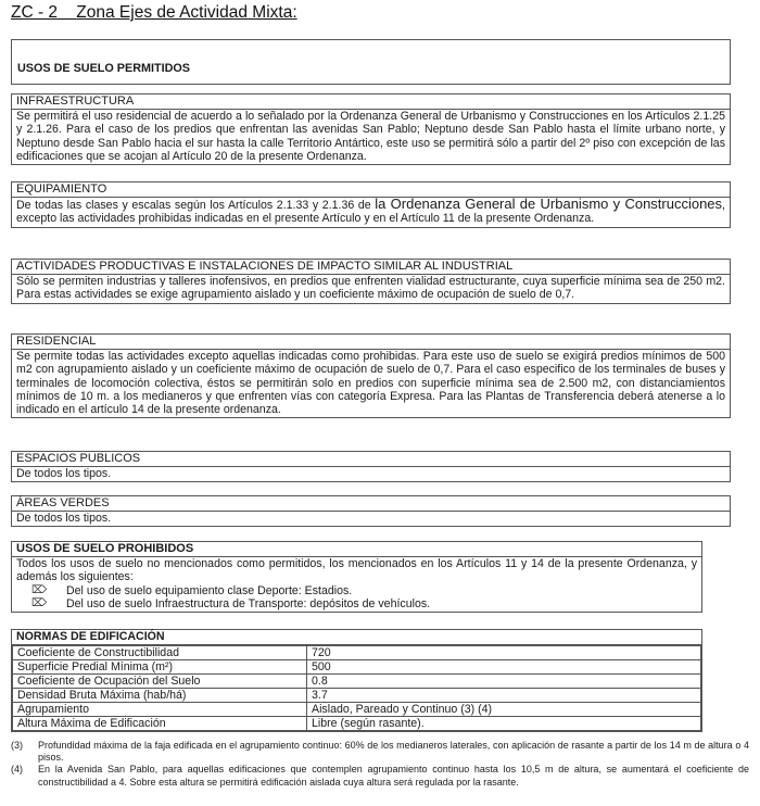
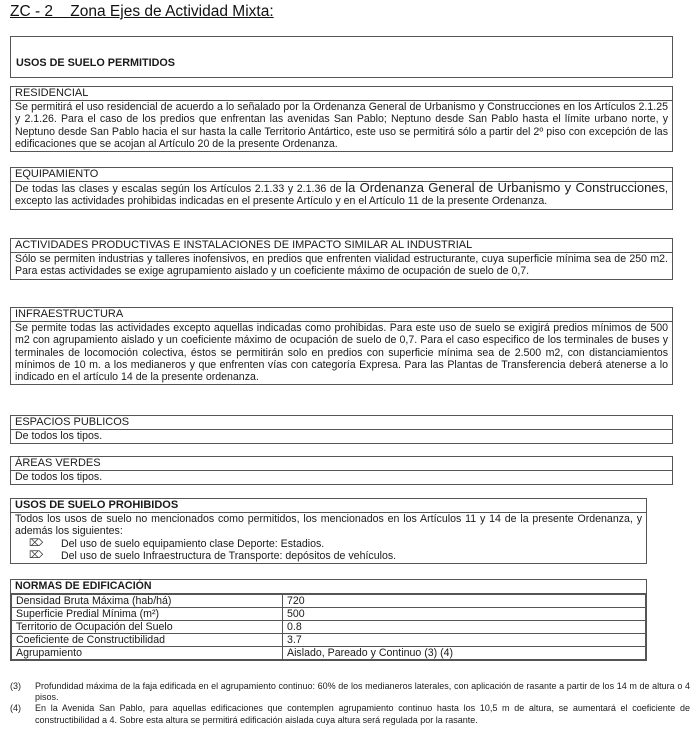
  ZC - 2 Zona Ejes de Actividad Mixta:
  USOS DE SUELO PERMITIDOS
- INFRAESTRUCTURA
+ RESIDENCIAL
  Se permitirá el uso residencial de acuerdo a lo señalado por la Ordenanza General de Urbanismo y Construcciones en los Artículos 2.1.25 y 2.1.26. Para el caso de los predios que enfrentan las avenidas San Pablo; Neptuno desde San Pablo hasta el límite urbano norte, y Neptuno desde San Pablo hacia el sur hasta la calle Territorio Antártico, este uso se permitirá sólo a partir del 2º piso con excepción de las edificaciones que se acojan al Artículo 20 de la presente Ordenanza.
  EQUIPAMIENTO
  De todas las clases y escalas según los Artículos 2.1.33 y 2.1.36 de la Ordenanza General de Urbanismo y Construcciones, excepto las actividades prohibidas indicadas en el presente Artículo y en el Artículo 11 de la presente Ordenanza.
  ACTIVIDADES PRODUCTIVAS E INSTALACIONES DE IMPACTO SIMILAR AL INDUSTRIAL
  Sólo se permiten industrias y talleres inofensivos, en predios que enfrenten vialidad estructurante, cuya superficie mínima sea de 250 m2. Para estas actividades se exige agrupamiento aislado y un coeficiente máximo de ocupación de suelo de 0,7.
- RESIDENCIAL
+ INFRAESTRUCTURA
  Se permite todas las actividades excepto aquellas indicadas como prohibidas. Para este uso de suelo se exigirá predios mínimos de 500 m2 con agrupamiento aislado y un coeficiente máximo de ocupación de suelo de 0,7. Para el caso especifico de los terminales de buses y terminales de locomoción colectiva, éstos se permitirán solo en predios con superficie mínima sea de 2.500 m2, con distanciamientos mínimos de 10 m. a los medianeros y que enfrenten vías con categoría Expresa. Para las Plantas de Transferencia deberá atenerse a lo indicado en el artículo 14 de la presente ordenanza.
  ESPACIOS PUBLICOS
  De todos los tipos.
  ÁREAS VERDES
  De todos los tipos.
  USOS DE SUELO PROHIBIDOS
  Todos los usos de suelo no mencionados como permitidos, los mencionados en los Artículos 11 y 14 de la presente Ordenanza, y además los siguientes:
  ⌦
  Del uso de suelo equipamiento clase Deporte: Estadios.
  ⌦
  Del uso de suelo Infraestructura de Transporte: depósitos de vehículos.
  NORMAS DE EDIFICACIÓN
- Coeficiente de Constructibilidad	720
+ Densidad Bruta Máxima (hab/há)	720
  Superficie Predial Mínima (m²)	500
- Coeficiente de Ocupación del Suelo	0.8
+ Territorio de Ocupación del Suelo	0.8
- Densidad Bruta Máxima (hab/há)	3.7
+ Coeficiente de Constructibilidad	3.7
  Agrupamiento	Aislado, Pareado y Continuo (3) (4)
- Altura Máxima de Edificación	Libre (según rasante).
  (3)
  Profundidad máxima de la faja edificada en el agrupamiento continuo: 60% de los medianeros laterales, con aplicación de rasante a partir de los 14 m de altura o 4 pisos.
  (4)
  En la Avenida San Pablo, para aquellas edificaciones que contemplen agrupamiento continuo hasta los 10,5 m de altura, se aumentará el coeficiente de constructibilidad a 4. Sobre esta altura se permitirá edificación aislada cuya altura será regulada por la rasante.
